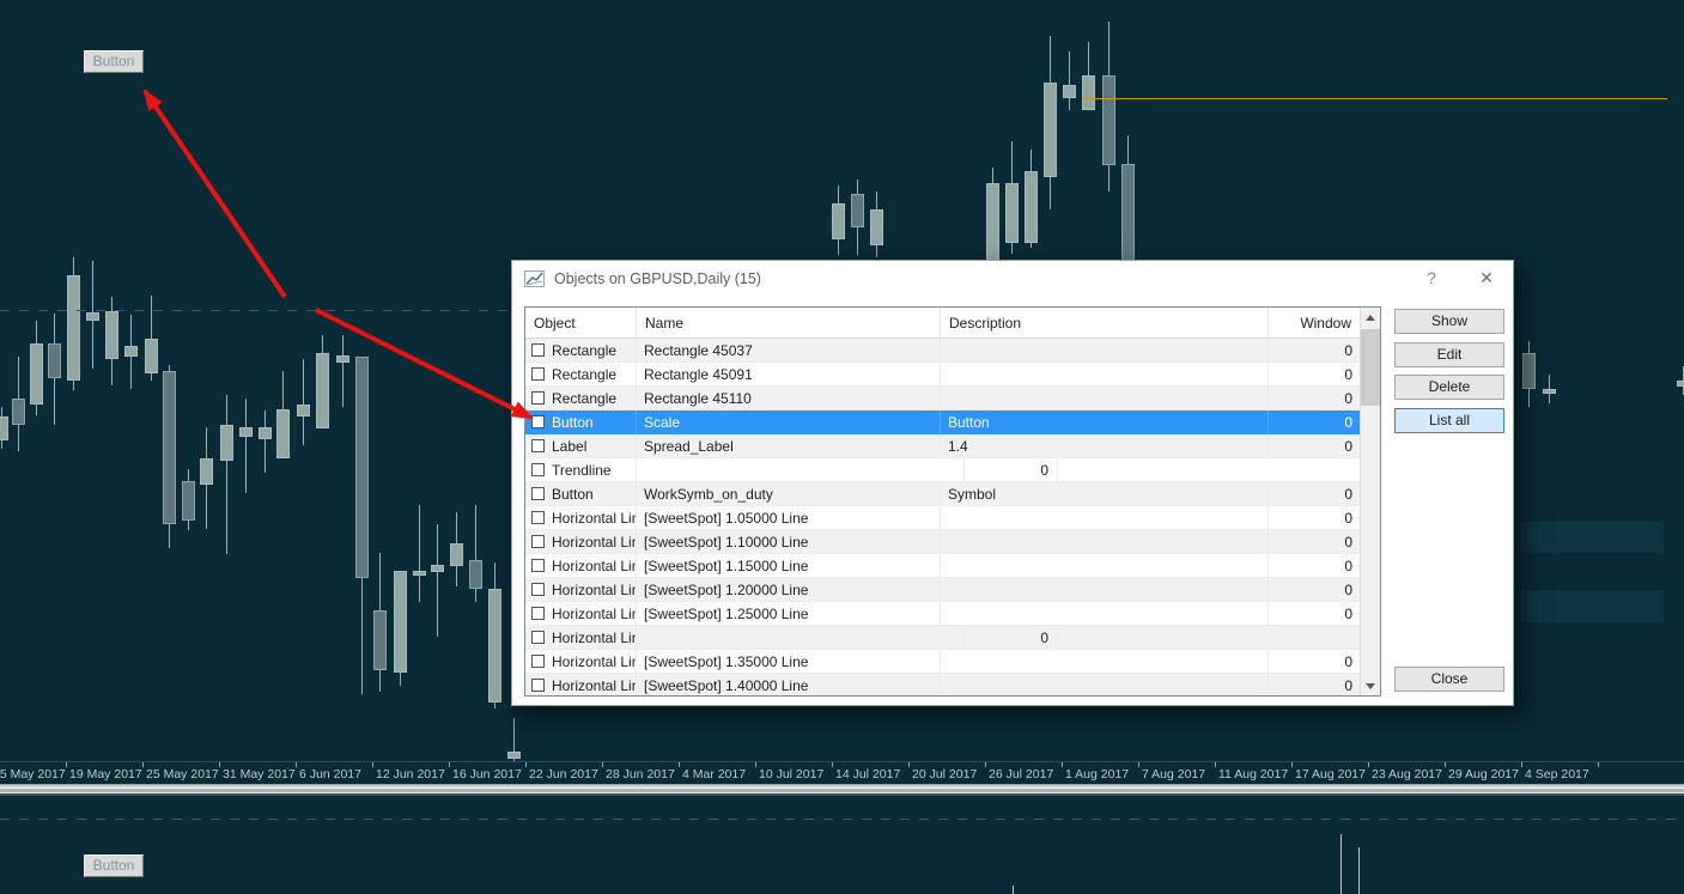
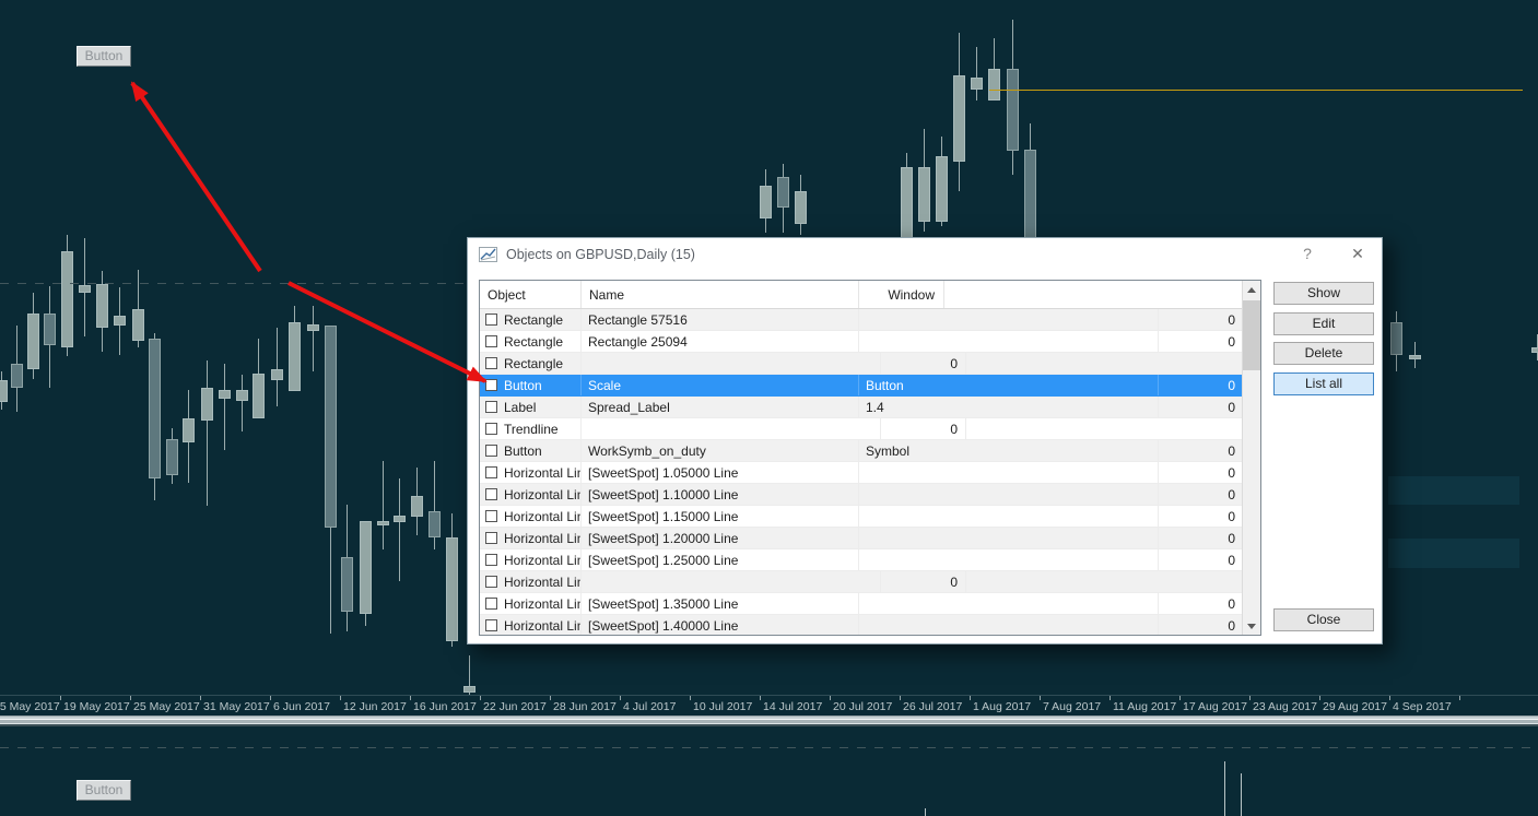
  Button
  5 May 2017
  19 May 2017
  25 May 2017
  31 May 2017
  6 Jun 2017
  12 Jun 2017
  16 Jun 2017
  22 Jun 2017
  28 Jun 2017
- 4 Mar 2017
+ 4 Jul 2017
  10 Jul 2017
  14 Jul 2017
  20 Jul 2017
  26 Jul 2017
  1 Aug 2017
  7 Aug 2017
  11 Aug 2017
  17 Aug 2017
  23 Aug 2017
  29 Aug 2017
  4 Sep 2017
  Button
  Objects on GBPUSD,Daily (15)
  ?
  ✕
  Object
  Name
- Description
  Window
  Rectangle
- Rectangle 45037
+ Rectangle 57516
  0
  Rectangle
- Rectangle 45091
+ Rectangle 25094
  0
  Rectangle
- Rectangle 45110
  0
  Button
  Scale
  Button
  0
  Label
  Spread_Label
  1.4
  0
  Trendline
  0
  Button
  WorkSymb_on_duty
  Symbol
  0
  Horizontal Li
  [SweetSpot] 1.05000 Line
  0
  Horizontal Li
  [SweetSpot] 1.10000 Line
  0
  Horizontal Li
  [SweetSpot] 1.15000 Line
  0
  Horizontal Li
  [SweetSpot] 1.20000 Line
  0
  Horizontal Li
  [SweetSpot] 1.25000 Line
  0
  Horizontal Li
  0
  Horizontal Li
  [SweetSpot] 1.35000 Line
  0
  Horizontal Li
  [SweetSpot] 1.40000 Line
  0
  Show
  Edit
  Delete
  List all
  Close
